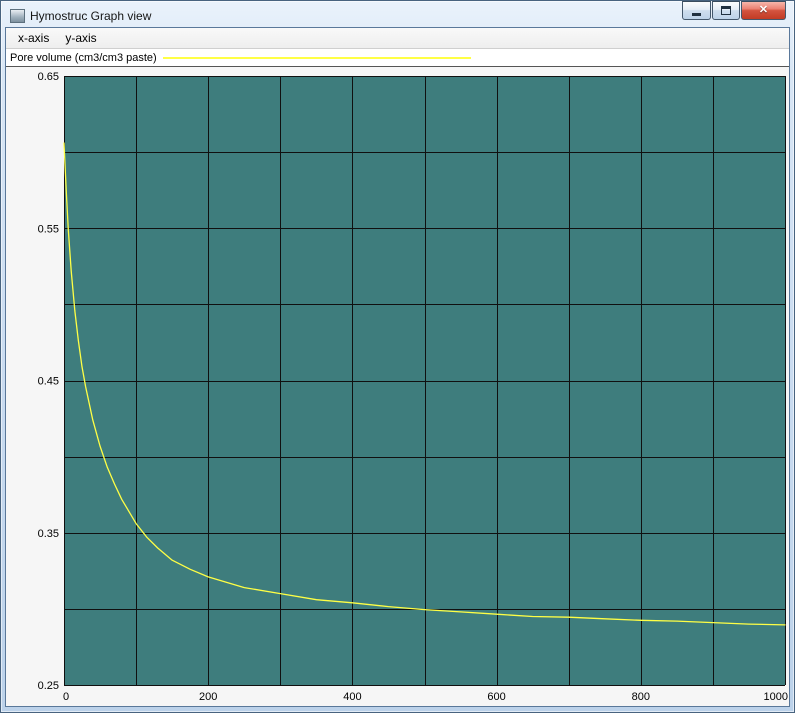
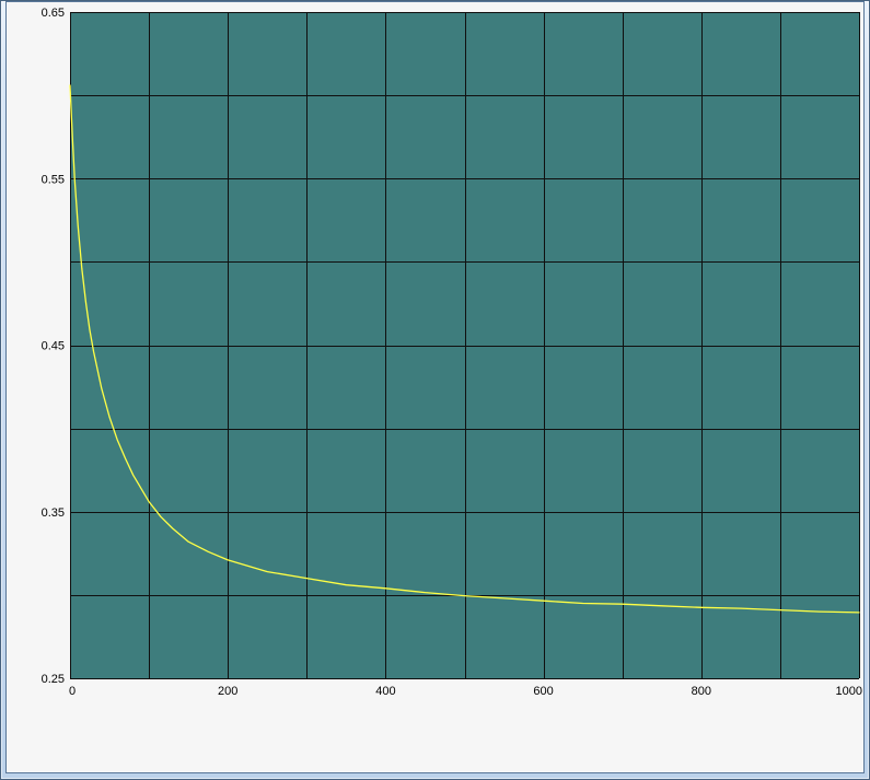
- Hymostruc Graph view
- ✕
- x-axis
- y-axis
- Pore volume (cm3/cm3 paste)
  0
  200
  400
  600
  800
  1000
  0.65
  0.55
  0.45
  0.35
  0.25
